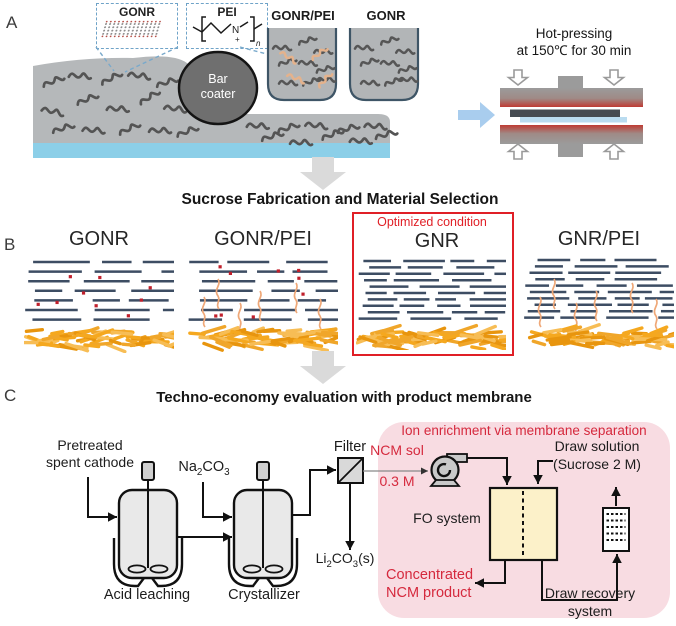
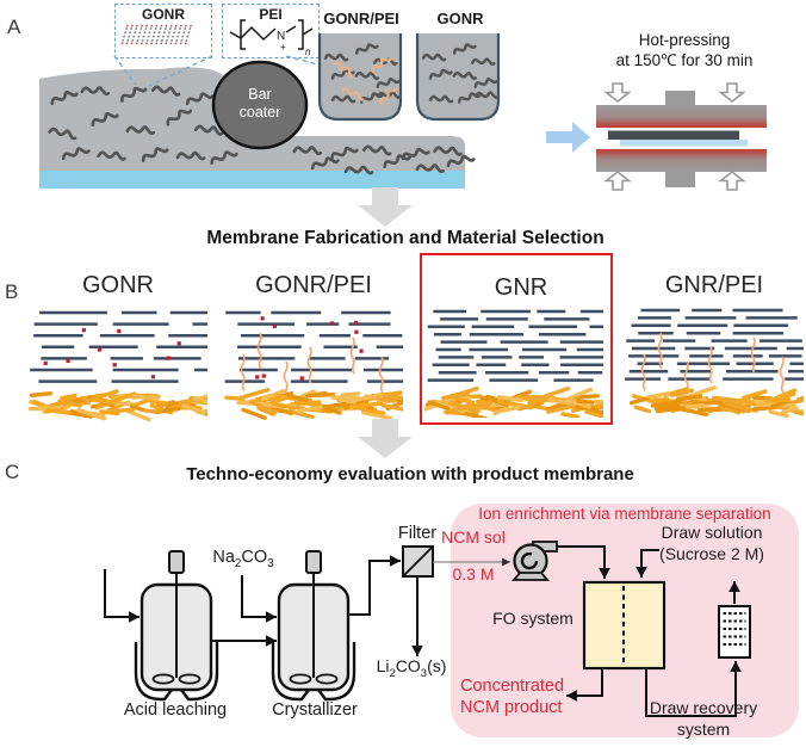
  A
  GONR
  PEI
  N
  +
  n
  Bar
  coater
  GONR/PEI
  GONR
  Hot-pressing
  at 150℃ for 30 min
- Sucrose Fabrication and Material Selection
+ Membrane Fabrication and Material Selection
  B
- Optimized condition
  GONR
  GONR/PEI
  GNR
  GNR/PEI
  C
  Techno-economy evaluation with product membrane
- Pretreated
- spent cathode
  Na2CO3
  Acid leaching
  Crystallizer
  Filter
  Li2CO3(s)
  Ion enrichment via membrane separation
  NCM sol
  0.3 M
  FO system
  Draw solution
  (Sucrose 2 M)
  Concentrated
  NCM product
  Draw recovery
  system
